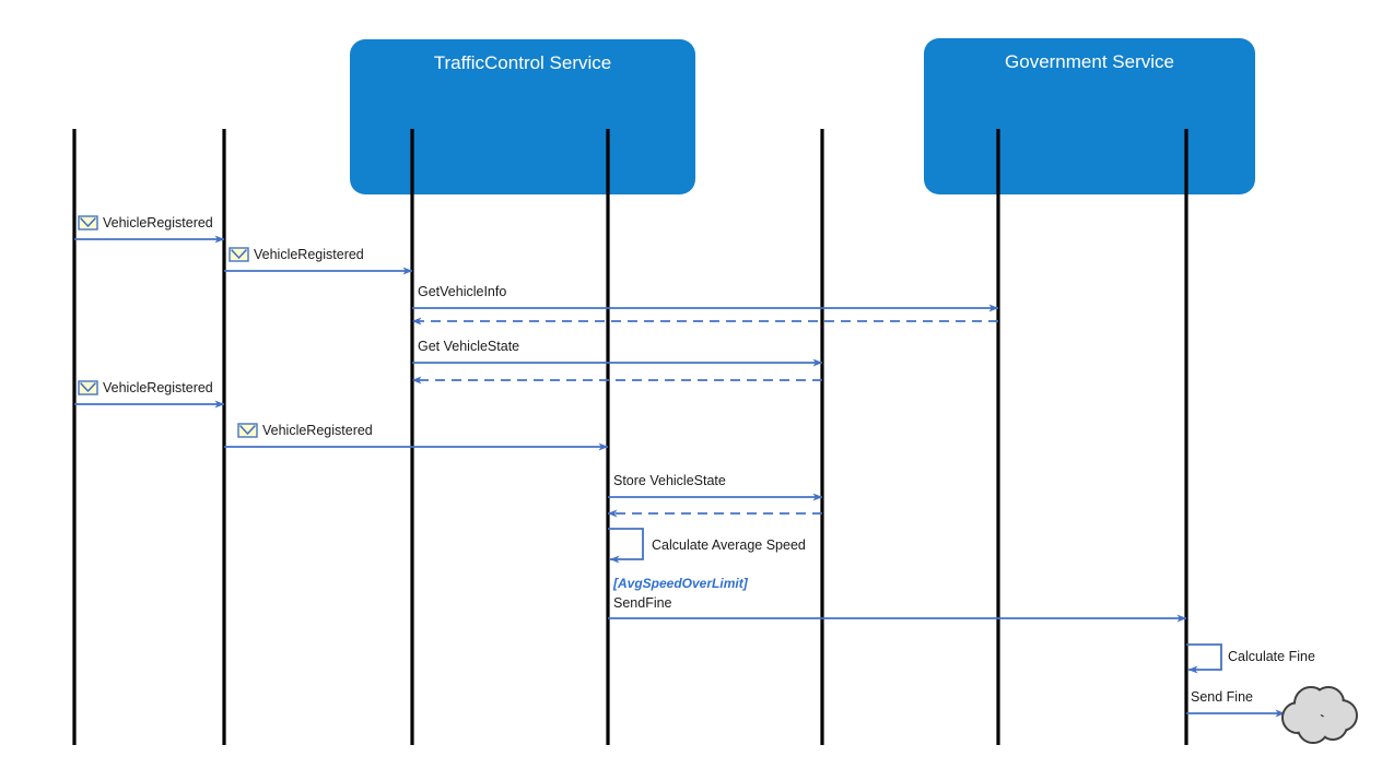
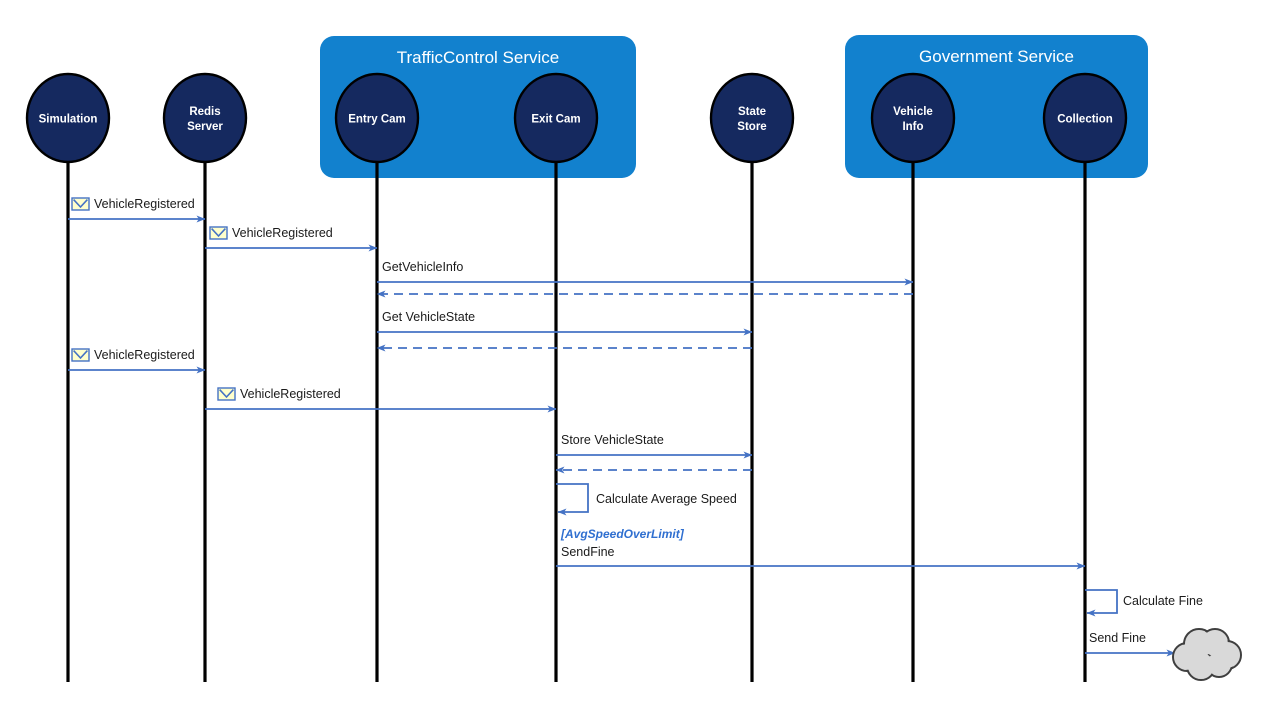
  TrafficControl Service
  Government Service
  VehicleRegistered
  VehicleRegistered
  GetVehicleInfo
  Get VehicleState
  VehicleRegistered
  VehicleRegistered
  Store VehicleState
  SendFine
  Send Fine
  Calculate Average Speed
  Calculate Fine
  [AvgSpeedOverLimit]
+ Simulation
+ Redis
+ Server
+ Entry Cam
+ Exit Cam
+ State
+ Store
+ Vehicle
+ Info
+ Collection
